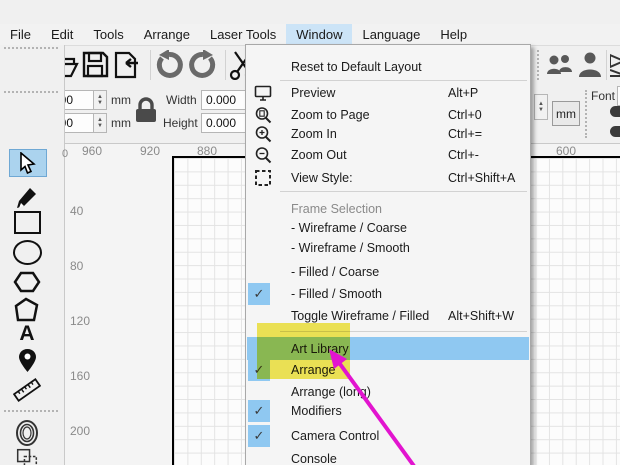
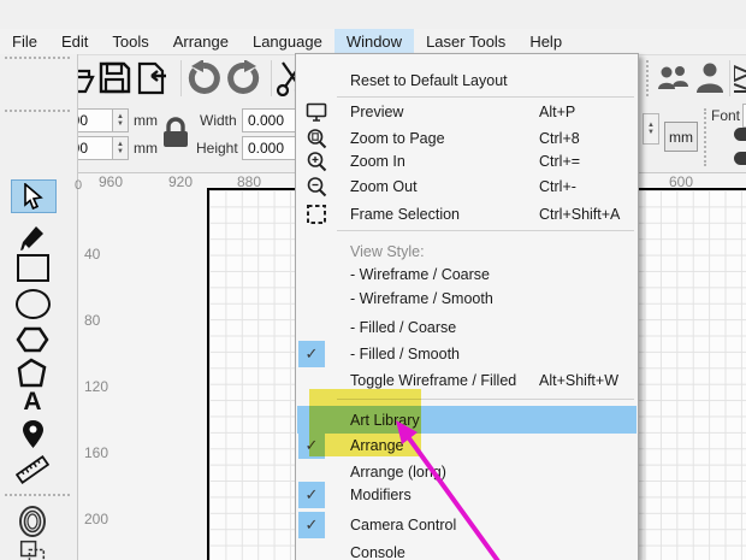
  File
  Edit
  Tools
  Arrange
- Laser Tools
+ Language
  Window
- Language
+ Laser Tools
  Help
  mm
  mm
  Width
  0.000
  Height
  0.000
  mm
  Font
  A
  0
  960
  920
  880
  600
  40
  80
  120
  160
  200
  Reset to Default Layout
  Preview
  Alt+P
  Zoom to Page
- Ctrl+0
+ Ctrl+8
  Zoom In
  Ctrl+=
  Zoom Out
  Ctrl+-
- View Style:
+ Frame Selection
  Ctrl+Shift+A
- Frame Selection
+ View Style:
  - Wireframe / Coarse
  - Wireframe / Smooth
  - Filled / Coarse
  ✓
  - Filled / Smooth
  Toggle Wireframe / Filled
  Alt+Shift+W
  Art Library
  ✓
  Arrange
  Arrange (long)
  ✓
  Modifiers
  ✓
  Camera Control
  Console
